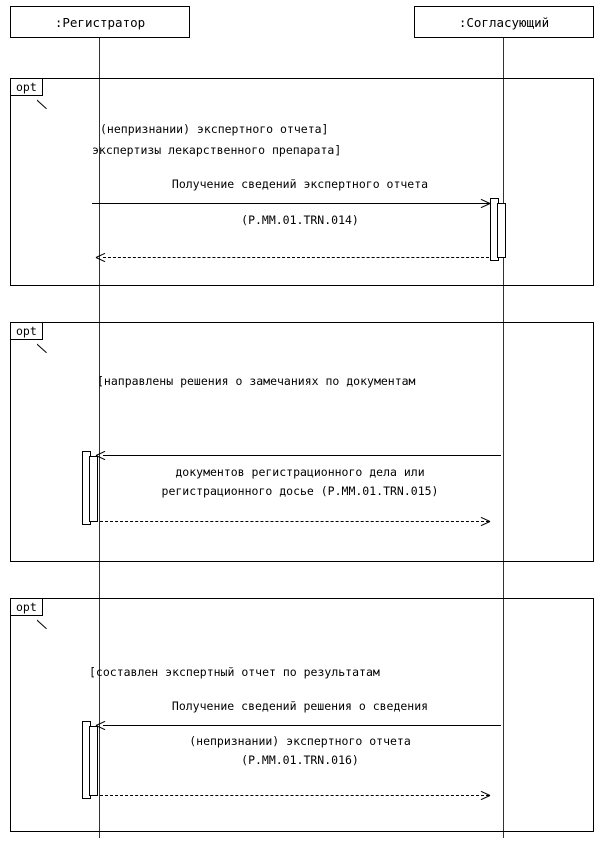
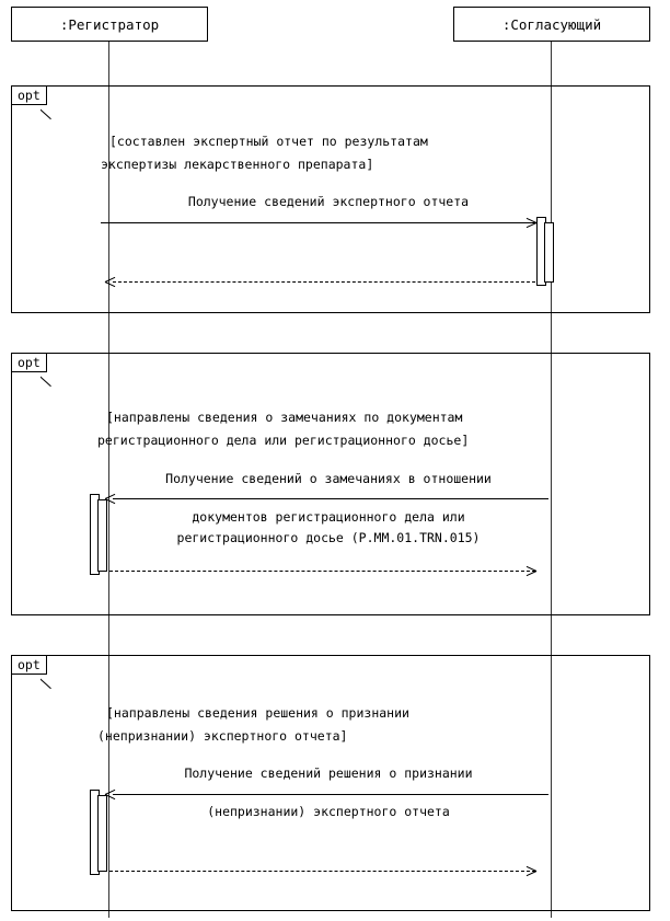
  :Регистратор
  :Согласующий
  opt
- (непризнании) экспертного отчета]
+ [составлен экспертный отчет по результатам
  экспертизы лекарственного препарата]
  Получение сведений экспертного отчета
- (P.MM.01.TRN.014)
  opt
- [направлены решения о замечаниях по документам
+ [направлены сведения о замечаниях по документам
+ регистрационного дела или регистрационного досье]
+ Получение сведений о замечаниях в отношении
  документов регистрационного дела или
  регистрационного досье (P.MM.01.TRN.015)
  opt
+ [направлены сведения решения о признании
- [составлен экспертный отчет по результатам
+ (непризнании) экспертного отчета]
- Получение сведений решения о сведения
+ Получение сведений решения о признании
  (непризнании) экспертного отчета
- (P.MM.01.TRN.016)
